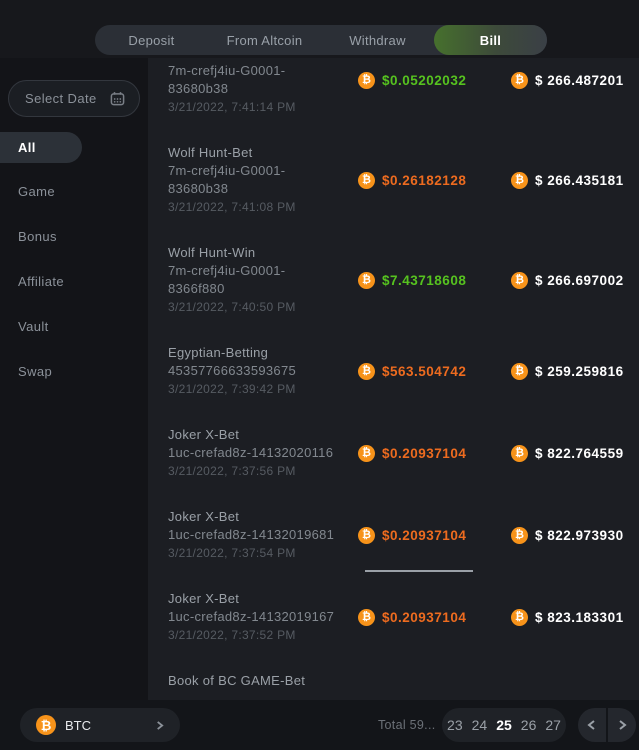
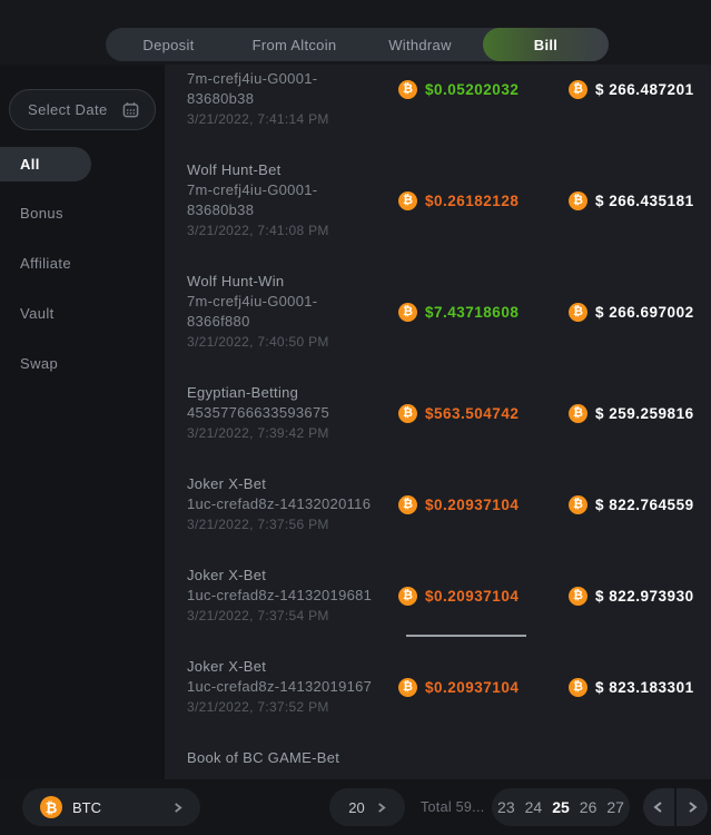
  Deposit
  From Altcoin
  Withdraw
  Bill
  Select Date
  All
- Game
  Bonus
  Affiliate
  Vault
  Swap
  7m-crefj4iu-G0001-
  83680b38
  3/21/2022, 7:41:14 PM
  ₿
  $0.05202032
  ₿
  $ 266.487201
  Wolf Hunt-Bet
  7m-crefj4iu-G0001-
  83680b38
  3/21/2022, 7:41:08 PM
  ₿
  $0.26182128
  ₿
  $ 266.435181
  Wolf Hunt-Win
  7m-crefj4iu-G0001-
  8366f880
  3/21/2022, 7:40:50 PM
  ₿
  $7.43718608
  ₿
  $ 266.697002
  Egyptian-Betting
  45357766633593675
  3/21/2022, 7:39:42 PM
  ₿
  $563.504742
  ₿
  $ 259.259816
  Joker X-Bet
  1uc-crefad8z-14132020116
  3/21/2022, 7:37:56 PM
  ₿
  $0.20937104
  ₿
  $ 822.764559
  Joker X-Bet
  1uc-crefad8z-14132019681
  3/21/2022, 7:37:54 PM
  ₿
  $0.20937104
  ₿
  $ 822.973930
  Joker X-Bet
  1uc-crefad8z-14132019167
  3/21/2022, 7:37:52 PM
  ₿
  $0.20937104
  ₿
  $ 823.183301
  Book of BC GAME-Bet
  ₿
  BTC
+ 20
  Total 59...
  23
  24
  25
  26
  27
